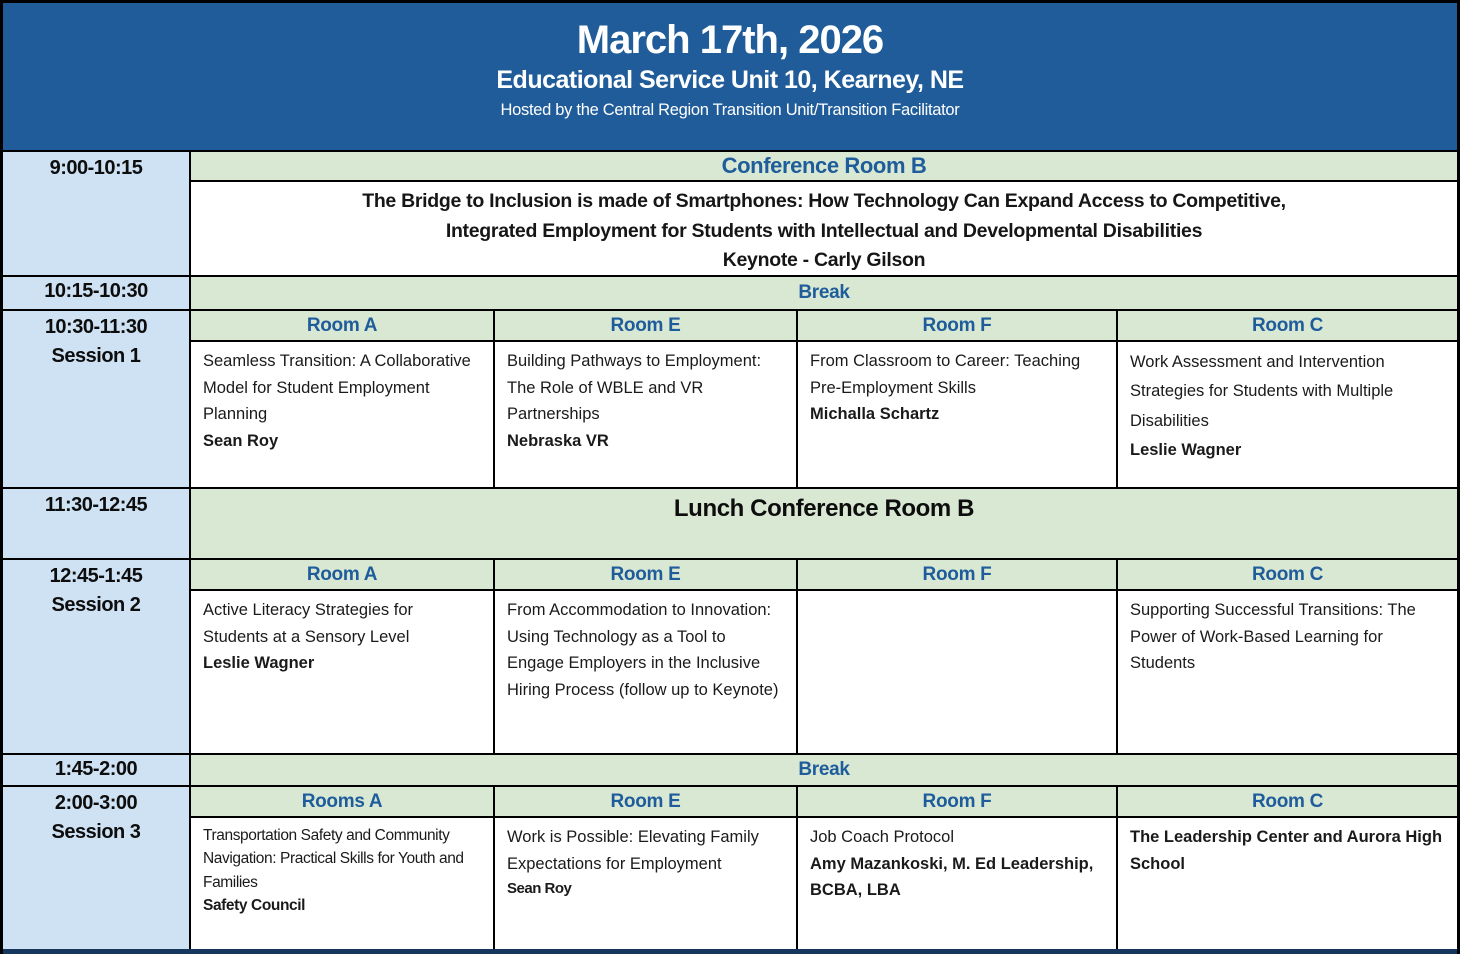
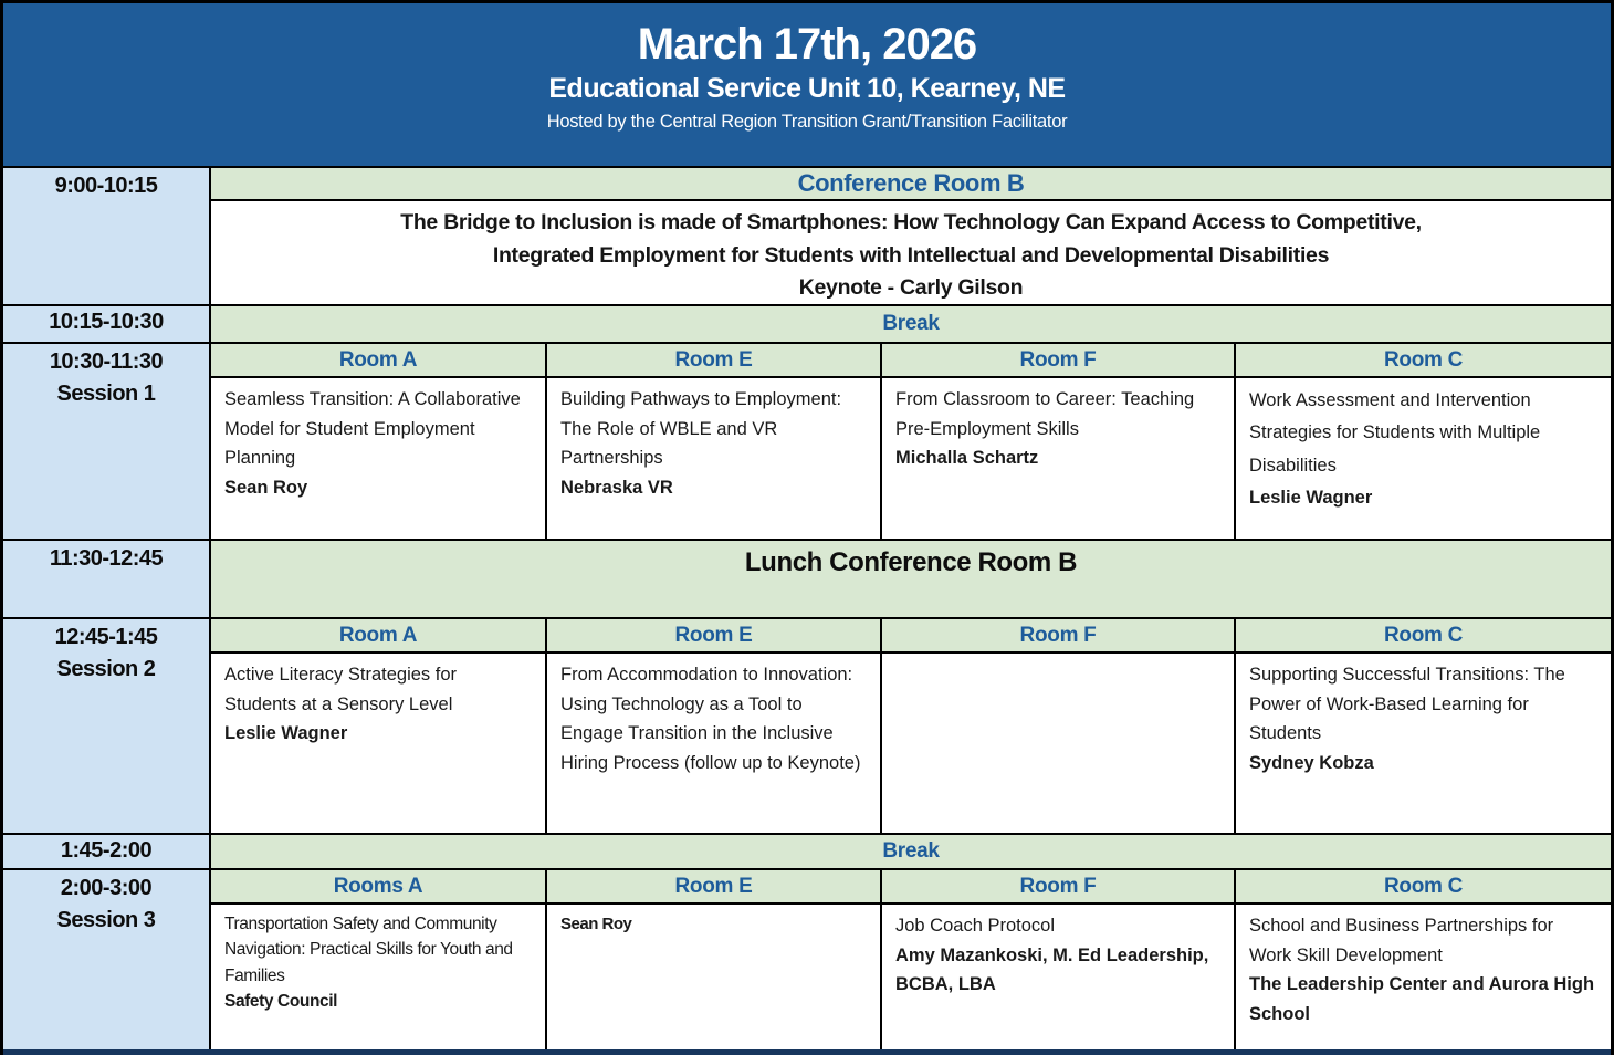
  March 17th, 2026
  Educational Service Unit 10, Kearney, NE
- Hosted by the Central Region Transition Unit/Transition Facilitator
+ Hosted by the Central Region Transition Grant/Transition Facilitator
  9:00-10:15
  Conference Room B
  The Bridge to Inclusion is made of Smartphones: How Technology Can Expand Access to Competitive,
  Integrated Employment for Students with Intellectual and Developmental Disabilities
  Keynote - Carly Gilson
  10:15-10:30
  Break
  10:30-11:30
  Session 1
  Room A
  Room E
  Room F
  Room C
  Seamless Transition: A Collaborative Model for Student Employment Planning
  Sean Roy
  Building Pathways to Employment: The Role of WBLE and VR Partnerships
  Nebraska VR
  From Classroom to Career: Teaching Pre-Employment Skills
  Michalla Schartz
  Work Assessment and Intervention Strategies for Students with Multiple Disabilities
  Leslie Wagner
  11:30-12:45
  Lunch Conference Room B
  12:45-1:45
  Session 2
  Room A
  Room E
  Room F
  Room C
  Active Literacy Strategies for Students at a Sensory Level
  Leslie Wagner
- From Accommodation to Innovation: Using Technology as a Tool to Engage Employers in the Inclusive Hiring Process (follow up to Keynote)
+ From Accommodation to Innovation: Using Technology as a Tool to Engage Transition in the Inclusive Hiring Process (follow up to Keynote)
  Supporting Successful Transitions: The Power of Work-Based Learning for Students
+ Sydney Kobza
  1:45-2:00
  Break
  2:00-3:00
  Session 3
  Rooms A
  Room E
  Room F
  Room C
  Transportation Safety and Community Navigation: Practical Skills for Youth and Families
  Safety Council
- Work is Possible: Elevating Family Expectations for Employment
  Sean Roy
  Job Coach Protocol
  Amy Mazankoski, M. Ed Leadership, BCBA, LBA
+ School and Business Partnerships for Work Skill Development
  The Leadership Center and Aurora High School
